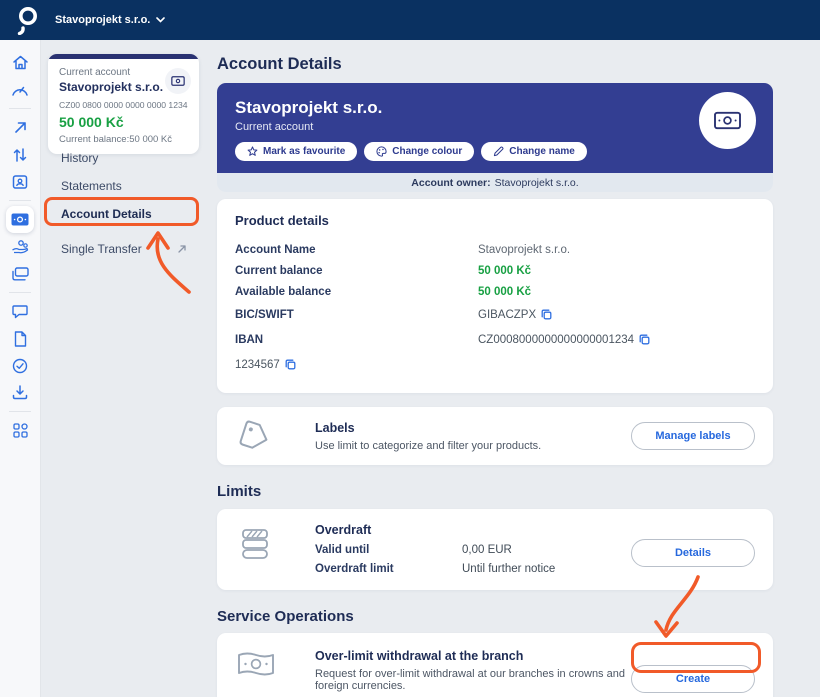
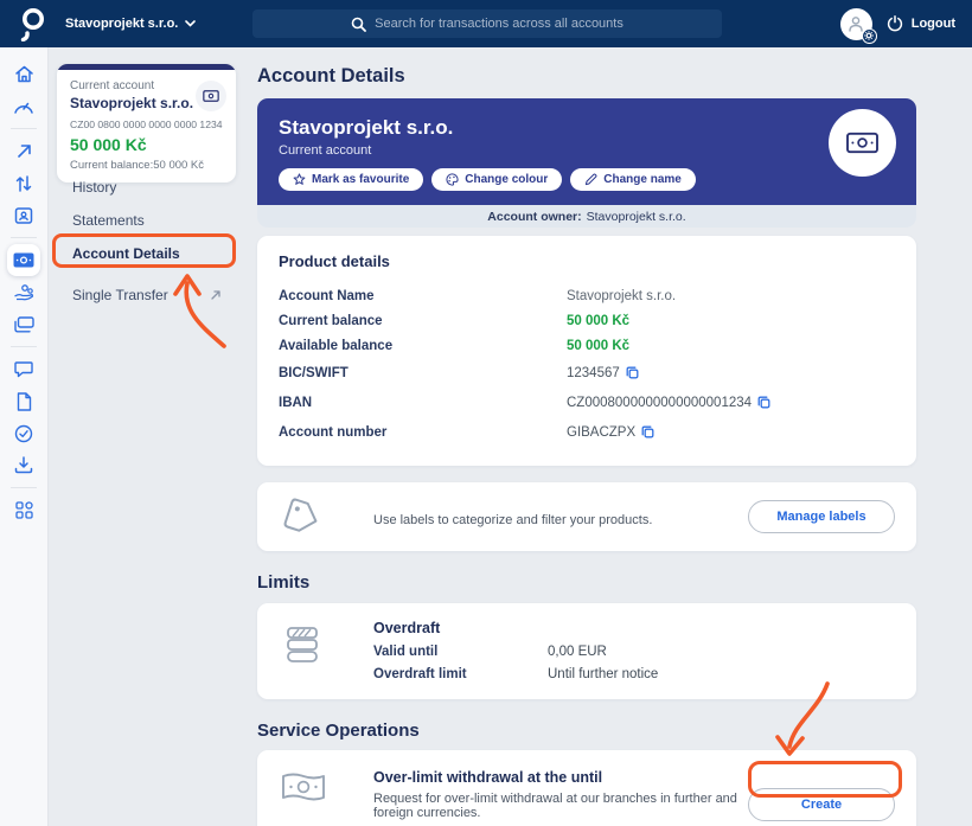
  Stavoprojekt s.r.o.
+ Search for transactions across all accounts
+ Logout
  Current account
  Stavoprojekt s.r.o.
  CZ00 0800 0000 0000 0000 1234
  50 000 Kč
  Current balance:50 000 Kč
  History
  Statements
  Account Details
  Single Transfer
  Account Details
  Stavoprojekt s.r.o.
  Current account
  Mark as favourite
  Change colour
  Change name
  Account owner:
  Stavoprojekt s.r.o.
  Product details
  Account Name
  Stavoprojekt s.r.o.
  Current balance
  50 000 Kč
  Available balance
  50 000 Kč
  BIC/SWIFT
- GIBACZPX
+ 1234567
  IBAN
  CZ0008000000000000001234
+ Account number
- 1234567
+ GIBACZPX
- Labels
- Use limit to categorize and filter your products.
+ Use labels to categorize and filter your products.
  Manage labels
  Limits
  Overdraft
  Valid until
  0,00 EUR
  Overdraft limit
  Until further notice
- Details
  Service Operations
- Over-limit withdrawal at the branch
+ Over-limit withdrawal at the until
- Request for over-limit withdrawal at our branches in crowns and foreign currencies.
+ Request for over-limit withdrawal at our branches in further and foreign currencies.
  Create
